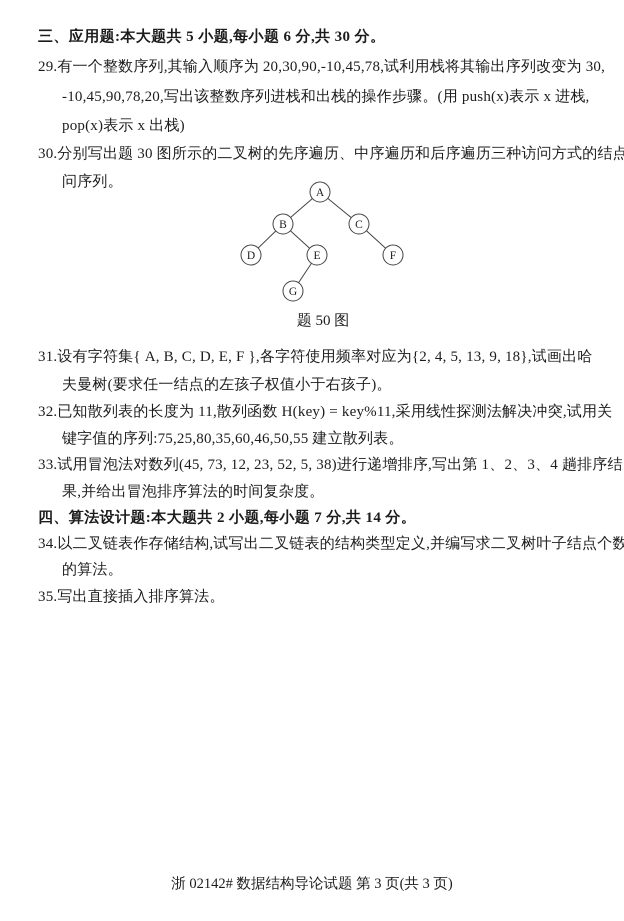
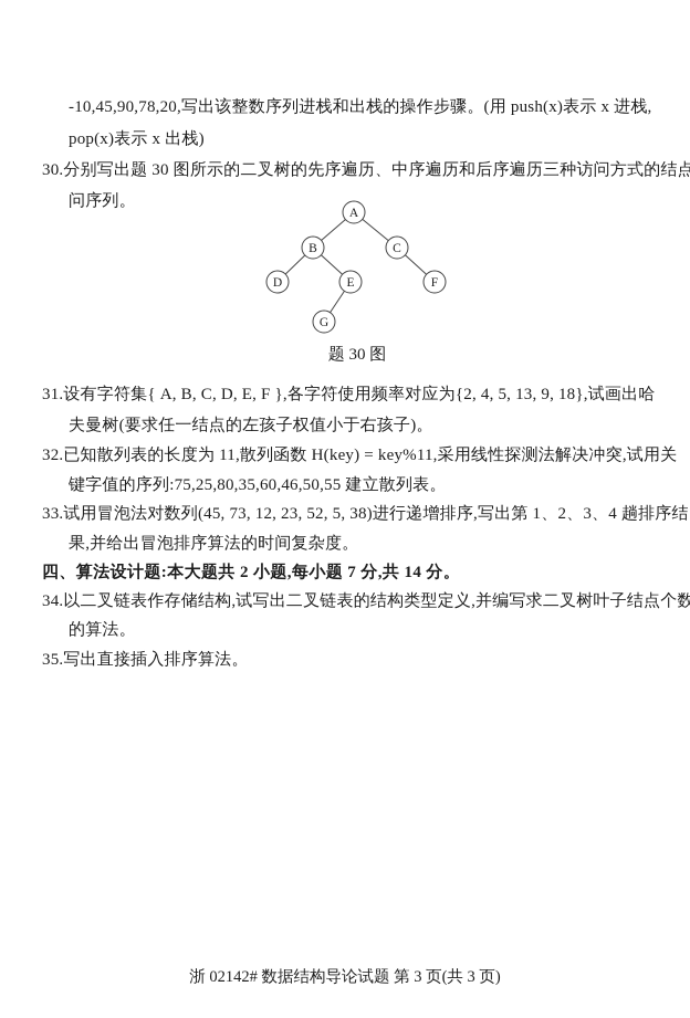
- 三、应用题:本大题共 5 小题,每小题 6 分,共 30 分。
- 29.有一个整数序列,其输入顺序为 20,30,90,-10,45,78,试利用栈将其输出序列改变为 30,
  -10,45,90,78,20,写出该整数序列进栈和出栈的操作步骤。(用 push(x)表示 x 进栈,
  pop(x)表示 x 出栈)
  30.分别写出题 30 图所示的二叉树的先序遍历、中序遍历和后序遍历三种访问方式的结点
  问序列。
  A
  B
  C
  D
  E
  F
  G
- 题 50 图
+ 题 30 图
  31.设有字符集{ A, B, C, D, E, F },各字符使用频率对应为{2, 4, 5, 13, 9, 18},试画出哈
  夫曼树(要求任一结点的左孩子权值小于右孩子)。
  32.已知散列表的长度为 11,散列函数 H(key) = key%11,采用线性探测法解决冲突,试用关
  键字值的序列:75,25,80,35,60,46,50,55 建立散列表。
  33.试用冒泡法对数列(45, 73, 12, 23, 52, 5, 38)进行递增排序,写出第 1、2、3、4 趟排序结
  果,并给出冒泡排序算法的时间复杂度。
  四、算法设计题:本大题共 2 小题,每小题 7 分,共 14 分。
  34.以二叉链表作存储结构,试写出二叉链表的结构类型定义,并编写求二叉树叶子结点个数
  的算法。
  35.写出直接插入排序算法。
  浙 02142# 数据结构导论试题 第 3 页(共 3 页)
